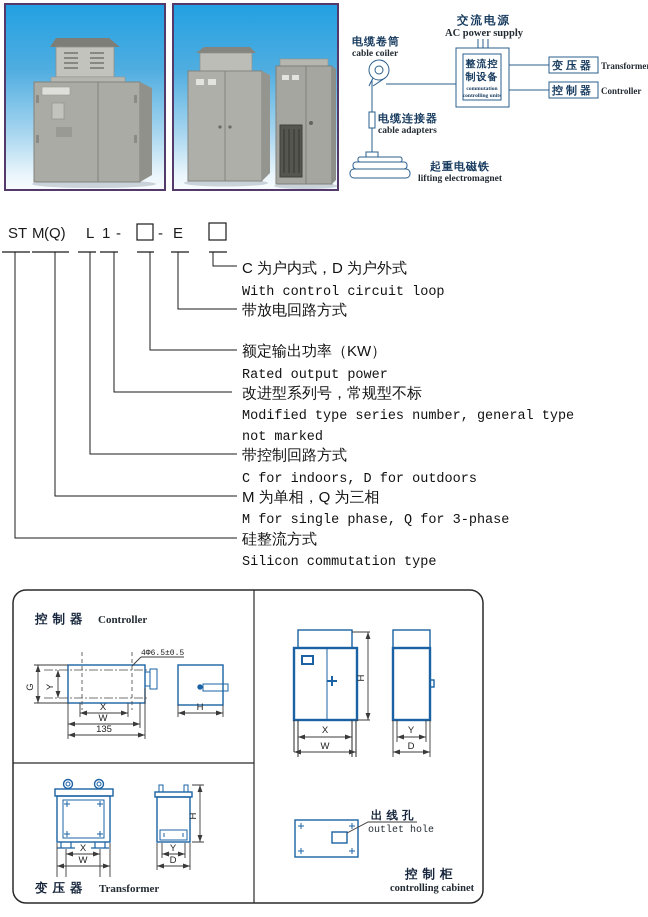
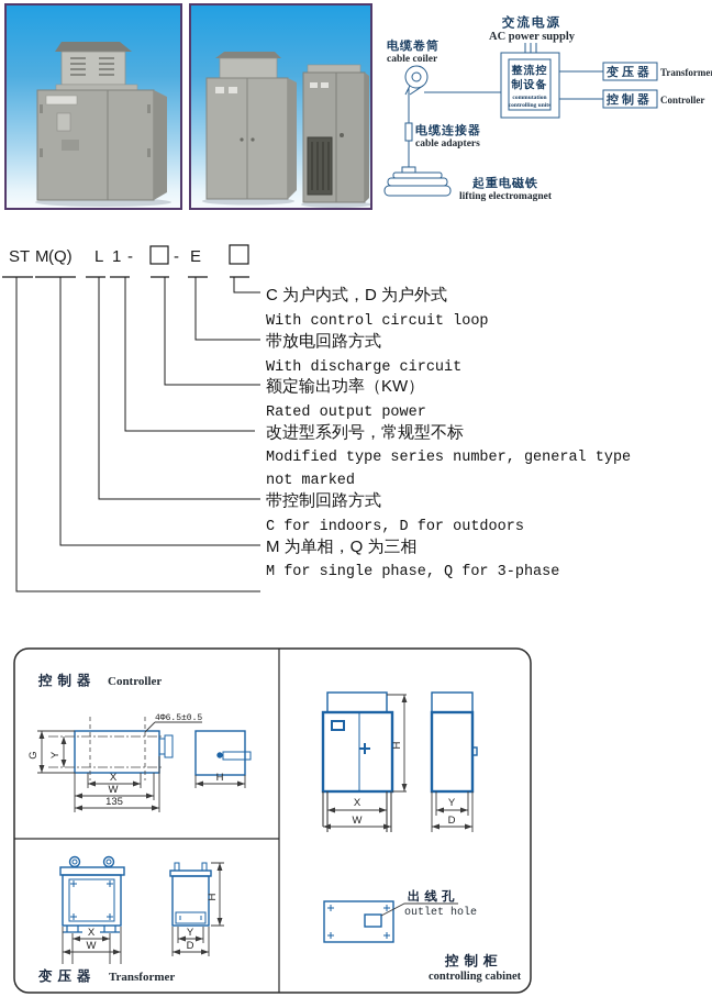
  交流电源
  AC power supply
  整流控
  制设备
  变压器
  Transforme
  控制器
  Controller
  电缆卷筒
  cable coiler
  电缆连接器
  cable adapters
  起重电磁铁
  lifting electromagnet
  ST
  M
  (Q)
  L
  1
  -
  -
  E
  C 为户内式，D 为户外式
  With control circuit loop
  带放电回路方式
+ With discharge circuit
  额定输出功率（KW）
  Rated output power
  改进型系列号，常规型不标
  Modified type series number, general type
  not marked
  带控制回路方式
  C for indoors, D for outdoors
  M 为单相，Q 为三相
  M for single phase, Q for 3-phase
- 硅整流方式
- Silicon commutation type
  控制器
  Controller
  4Φ6.5±0.5
  X
  W
  135
  H
  X
  W
  Y
  D
  变压器
  Transformer
  X
  W
  Y
  D
  出线孔
  outlet hole
  控制柜
  controlling cabinet
